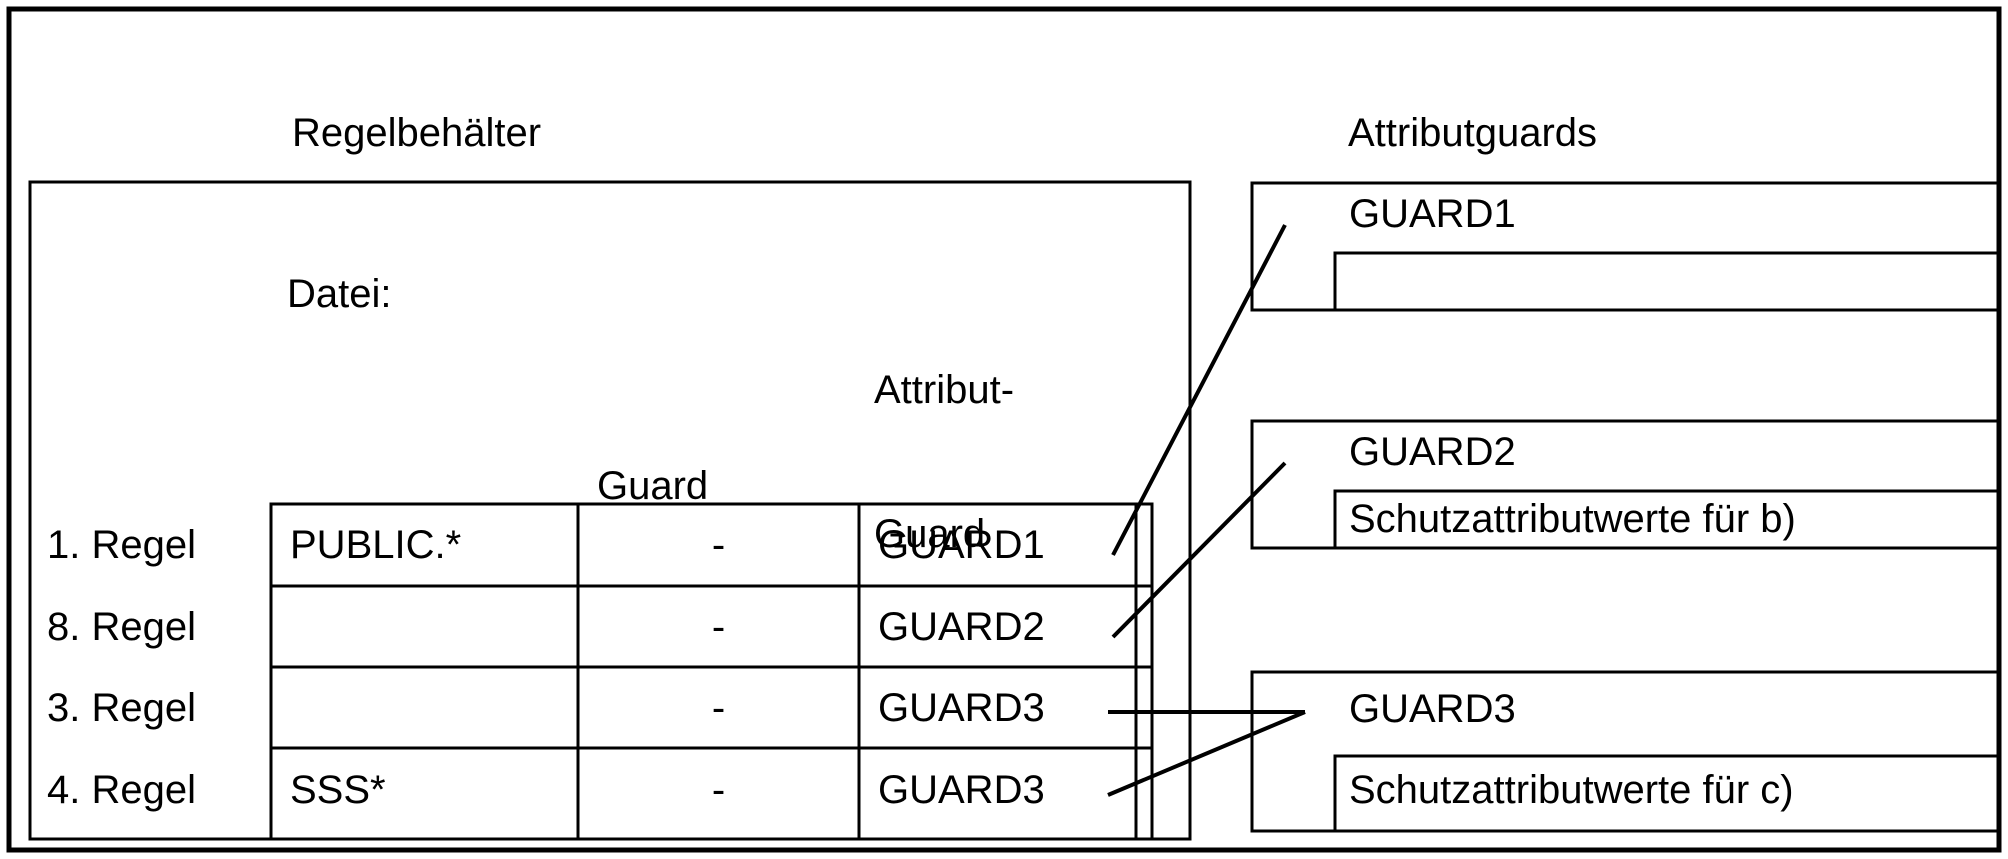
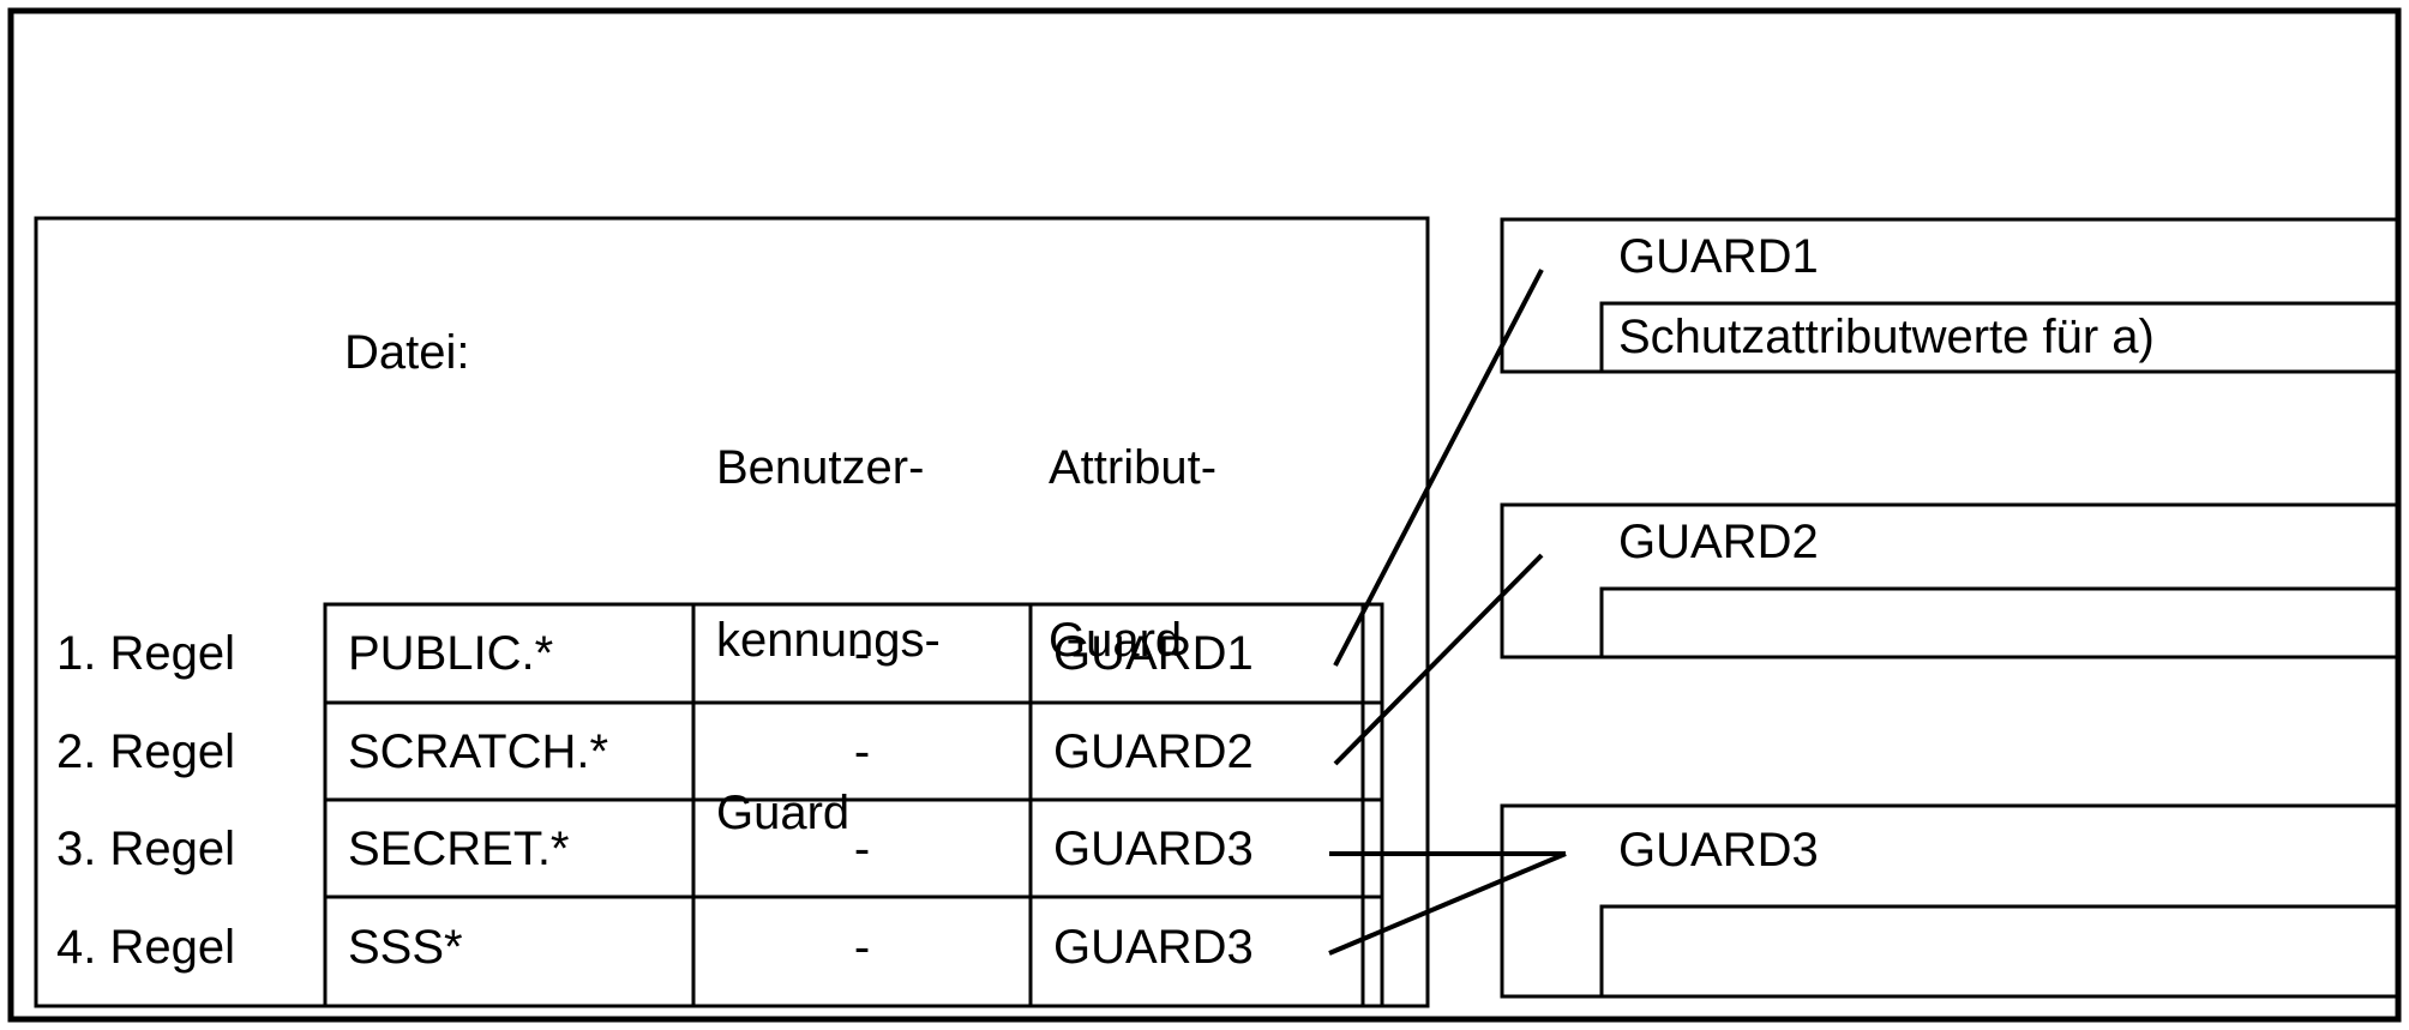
- Regelbehälter
- Attributguards
  Datei:
+ Benutzer-
+ kennungs-
  Guard
  Attribut-
  Guard
  1. Regel
  PUBLIC.*
  -
  GUARD1
- 8. Regel
+ 2. Regel
+ SCRATCH.*
  -
  GUARD2
  3. Regel
+ SECRET.*
  -
  GUARD3
  4. Regel
  SSS*
  -
  GUARD3
  GUARD1
+ Schutzattributwerte für a)
  GUARD2
- Schutzattributwerte für b)
  GUARD3
- Schutzattributwerte für c)
